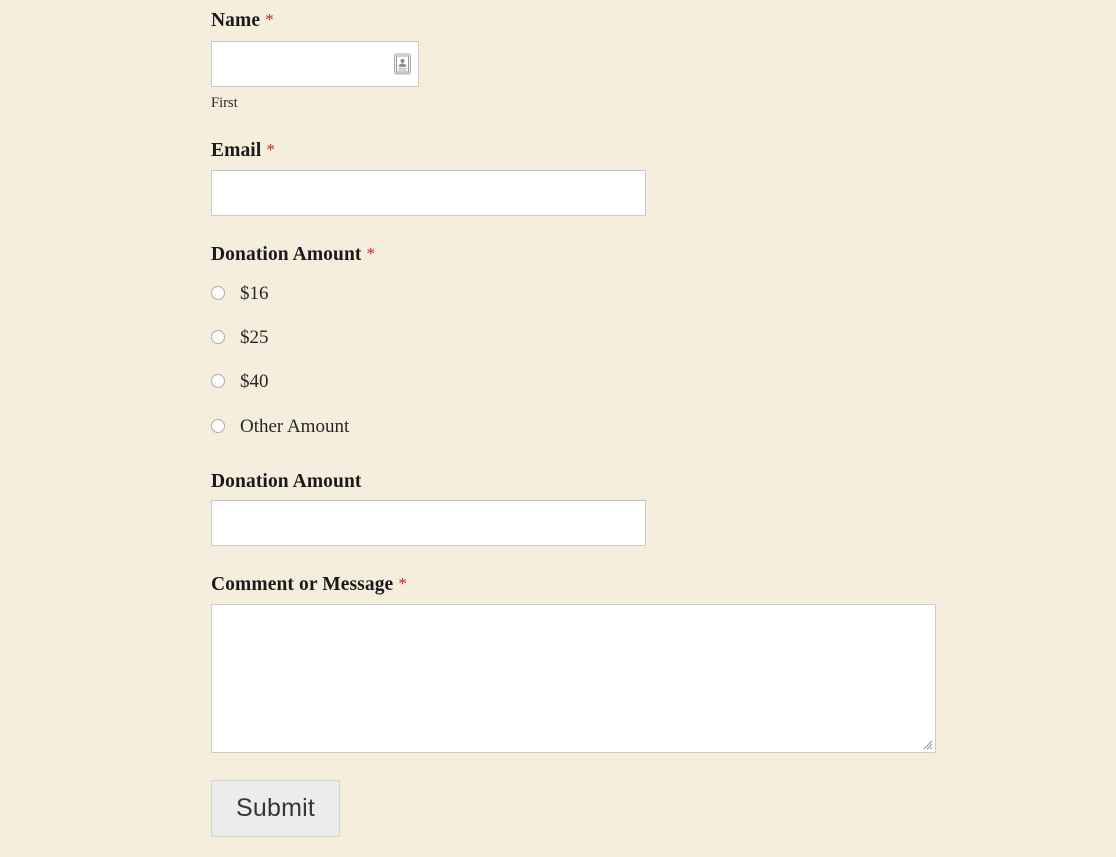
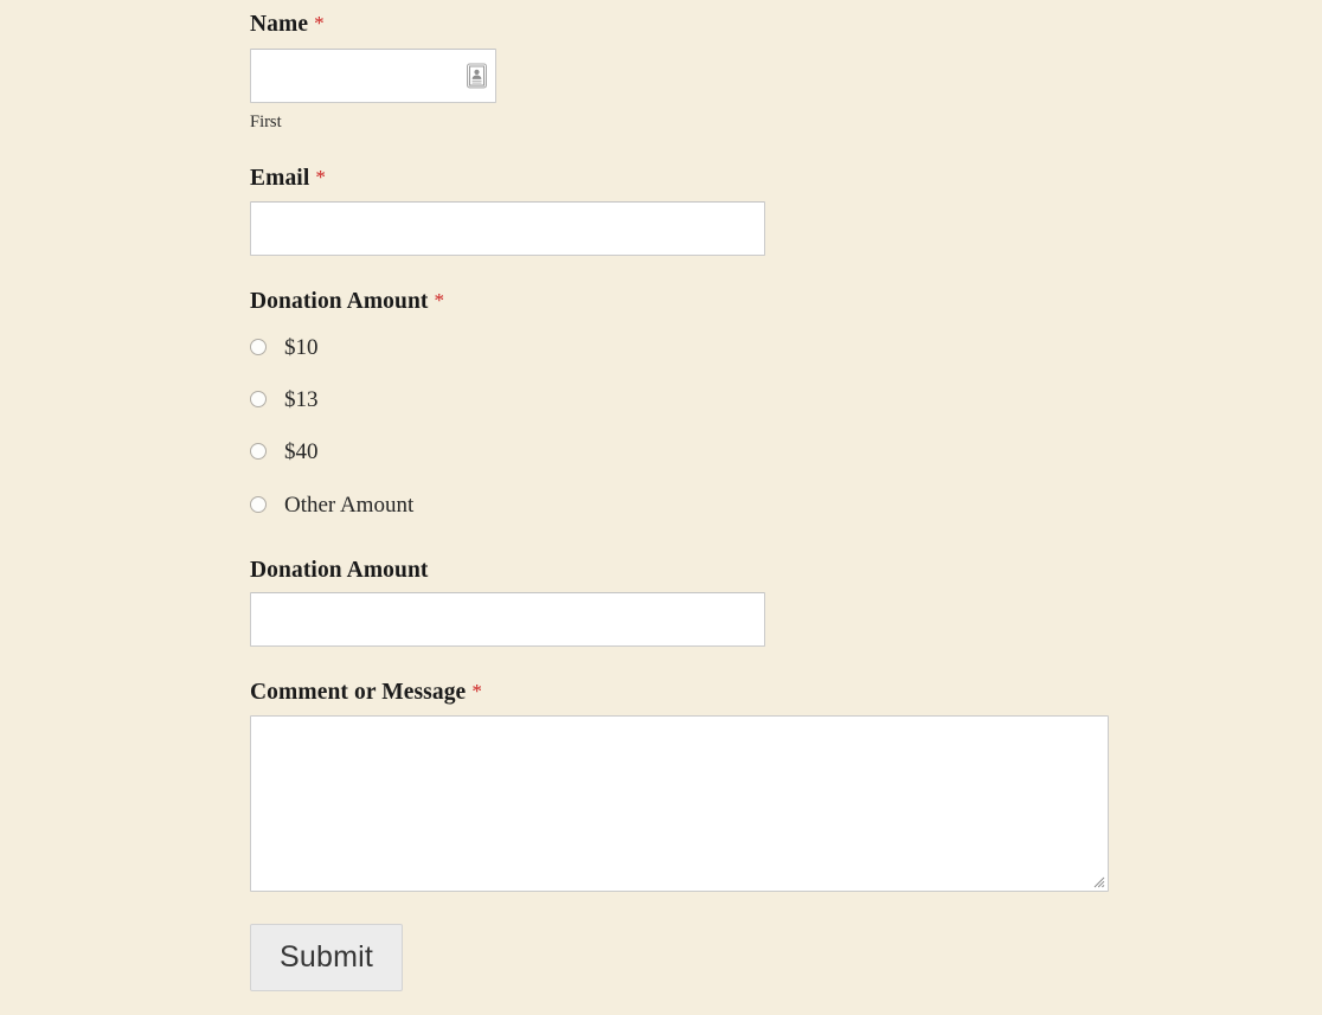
  Name *
  First
  Email *
  Donation Amount *
- $16
+ $10
- $25
+ $13
  $40
  Other Amount
  Donation Amount
  Comment or Message *
  Submit
